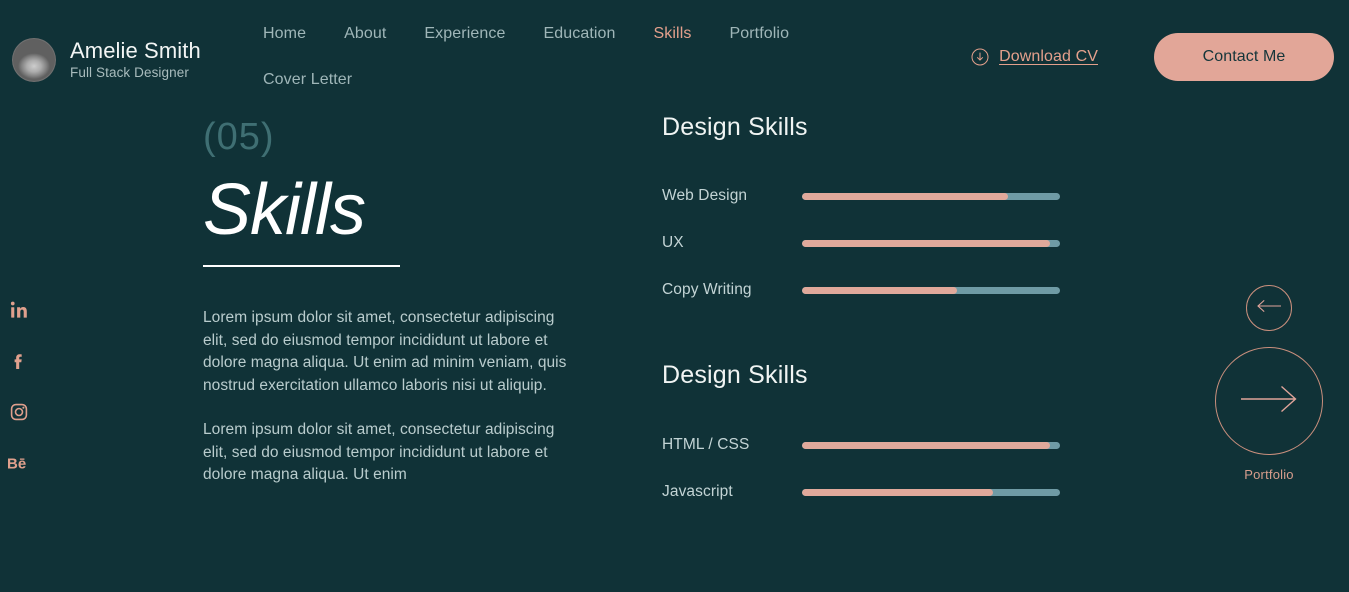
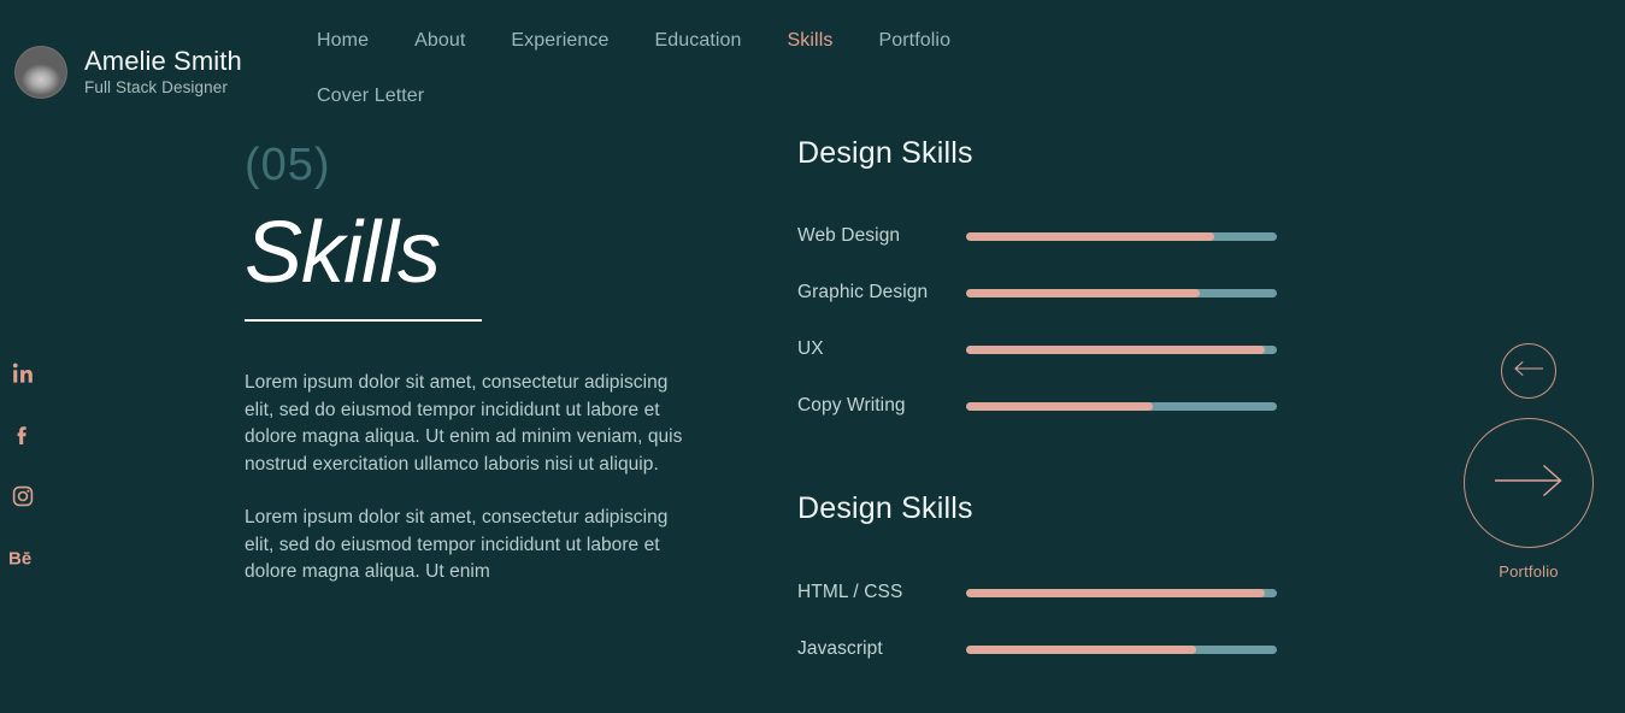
  Amelie Smith
  Full Stack Designer
  Home
  About
  Experience
  Education
  Skills
  Portfolio
  Cover Letter
- Download CV
- Contact Me
  Bē
  (05)
  Skills
  Lorem ipsum dolor sit amet, consectetur adipiscing elit, sed do eiusmod tempor incididunt ut labore et dolore magna aliqua. Ut enim ad minim veniam, quis nostrud exercitation ullamco laboris nisi ut aliquip.
  Lorem ipsum dolor sit amet, consectetur adipiscing elit, sed do eiusmod tempor incididunt ut labore et dolore magna aliqua. Ut enim
  Design Skills
  Web Design
+ Graphic Design
  UX
  Copy Writing
  Design Skills
  HTML / CSS
  Javascript
  Portfolio
